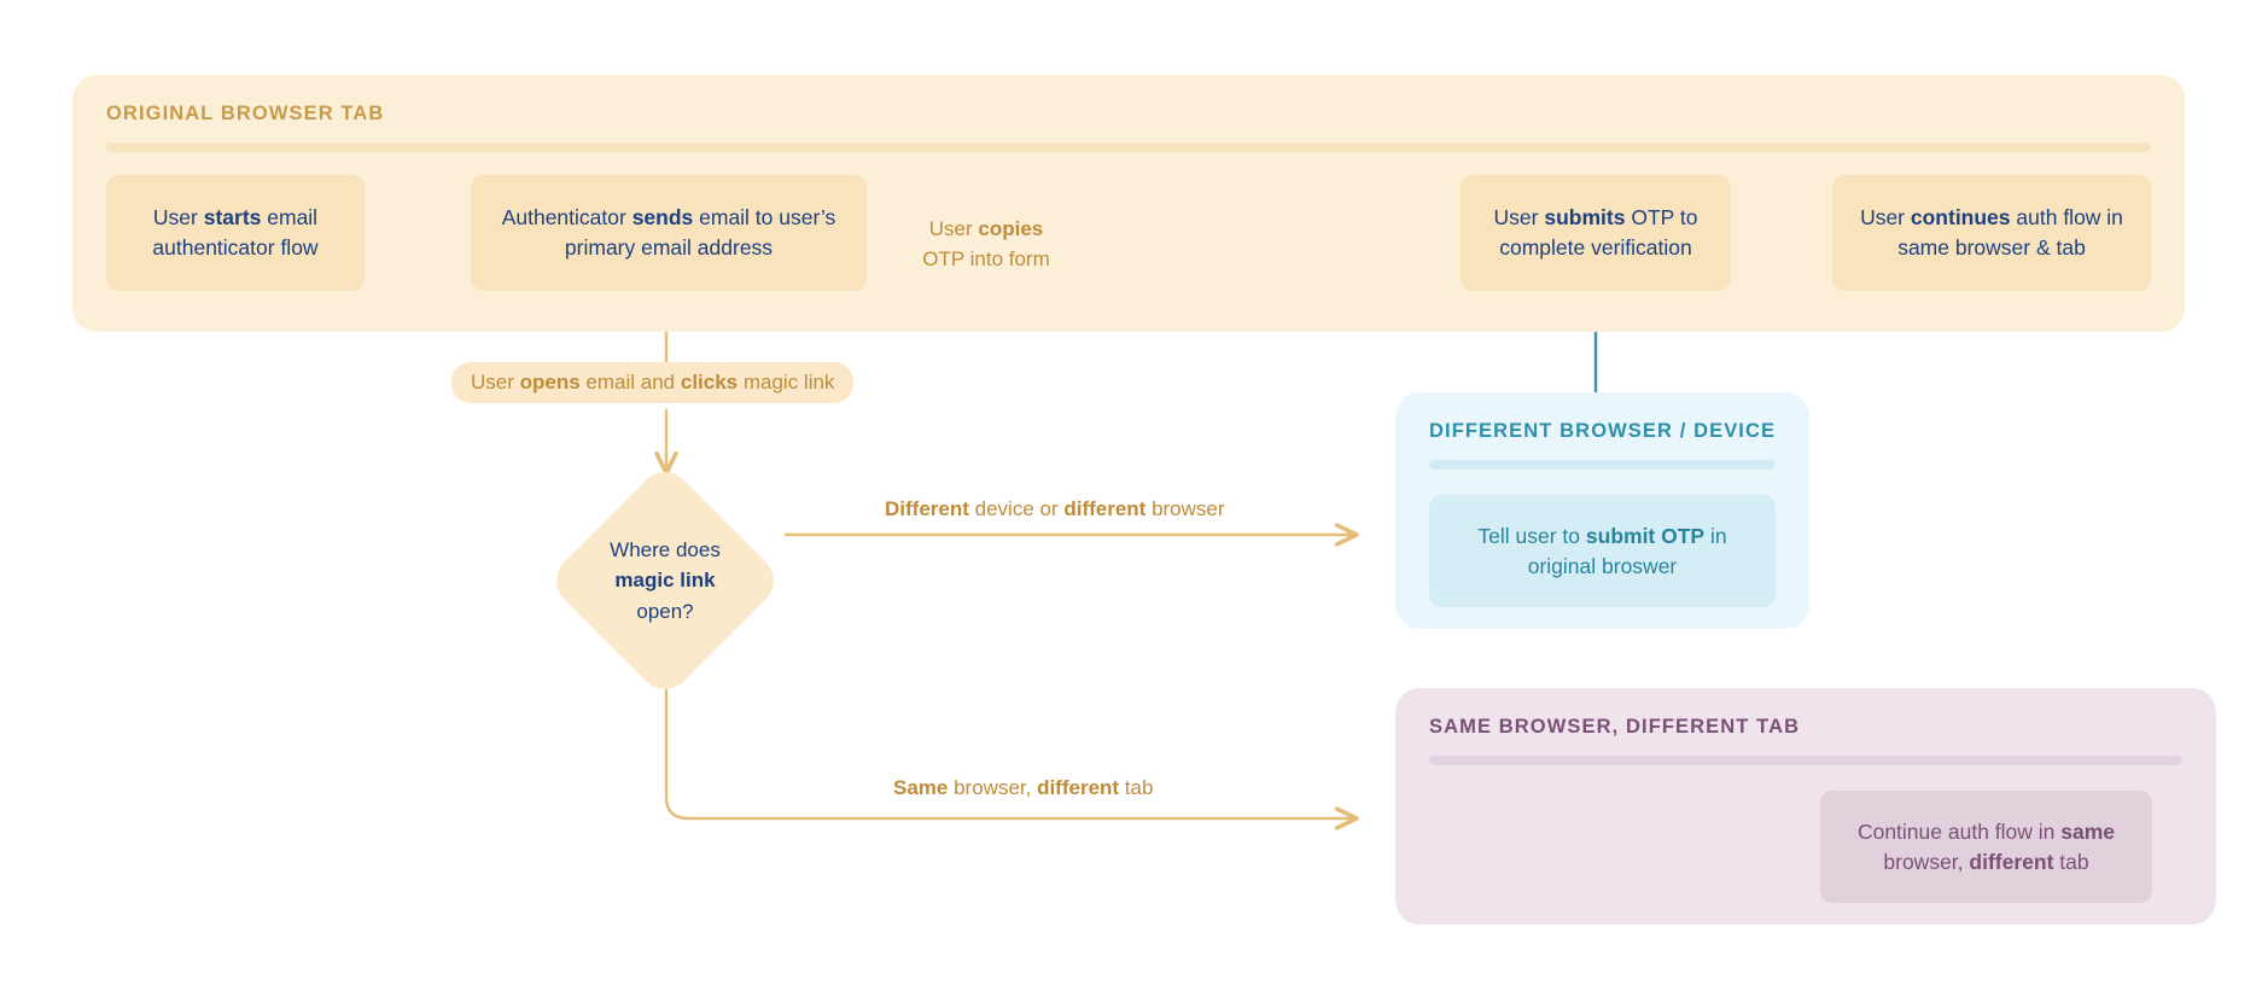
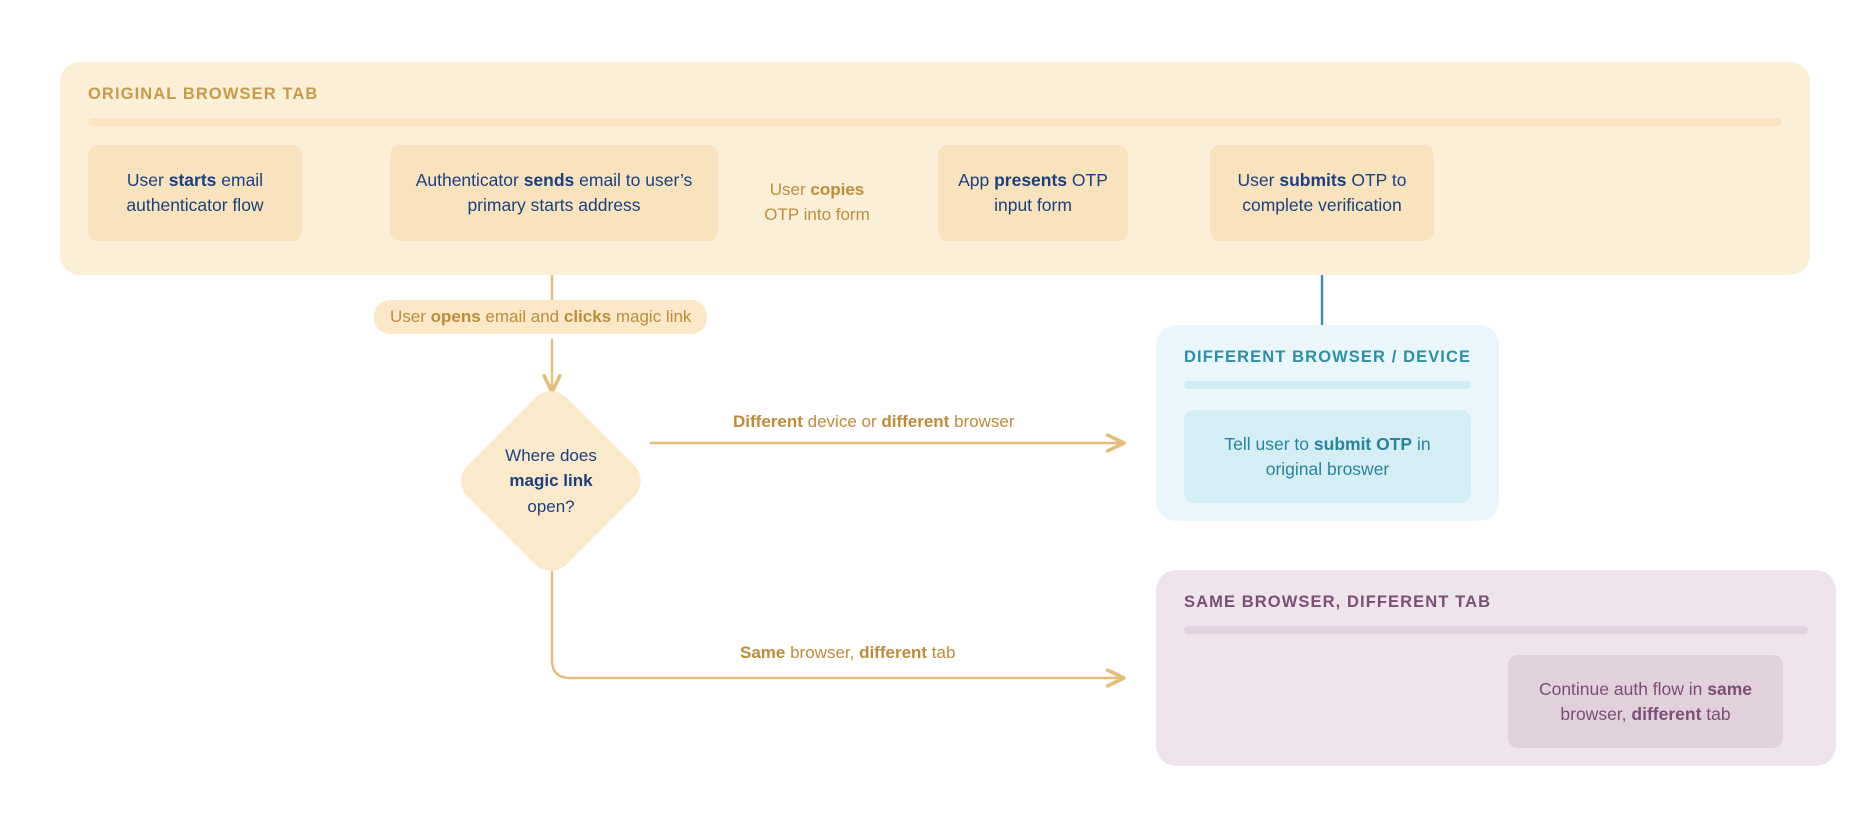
  ORIGINAL BROWSER TAB
  User starts email authenticator flow
- Authenticator sends email to user’s primary email address
+ Authenticator sends email to user’s primary starts address
  User copies OTP into form
+ App presents OTP input form
  User submits OTP to complete verification
- User continues auth flow in same browser & tab
  User opens email and clicks magic link
  Where does
  magic link
  open?
  Different device or different browser
  Same browser, different tab
  DIFFERENT BROWSER / DEVICE
  Tell user to submit OTP in original broswer
  SAME BROWSER, DIFFERENT TAB
  Continue auth flow in same browser, different tab
